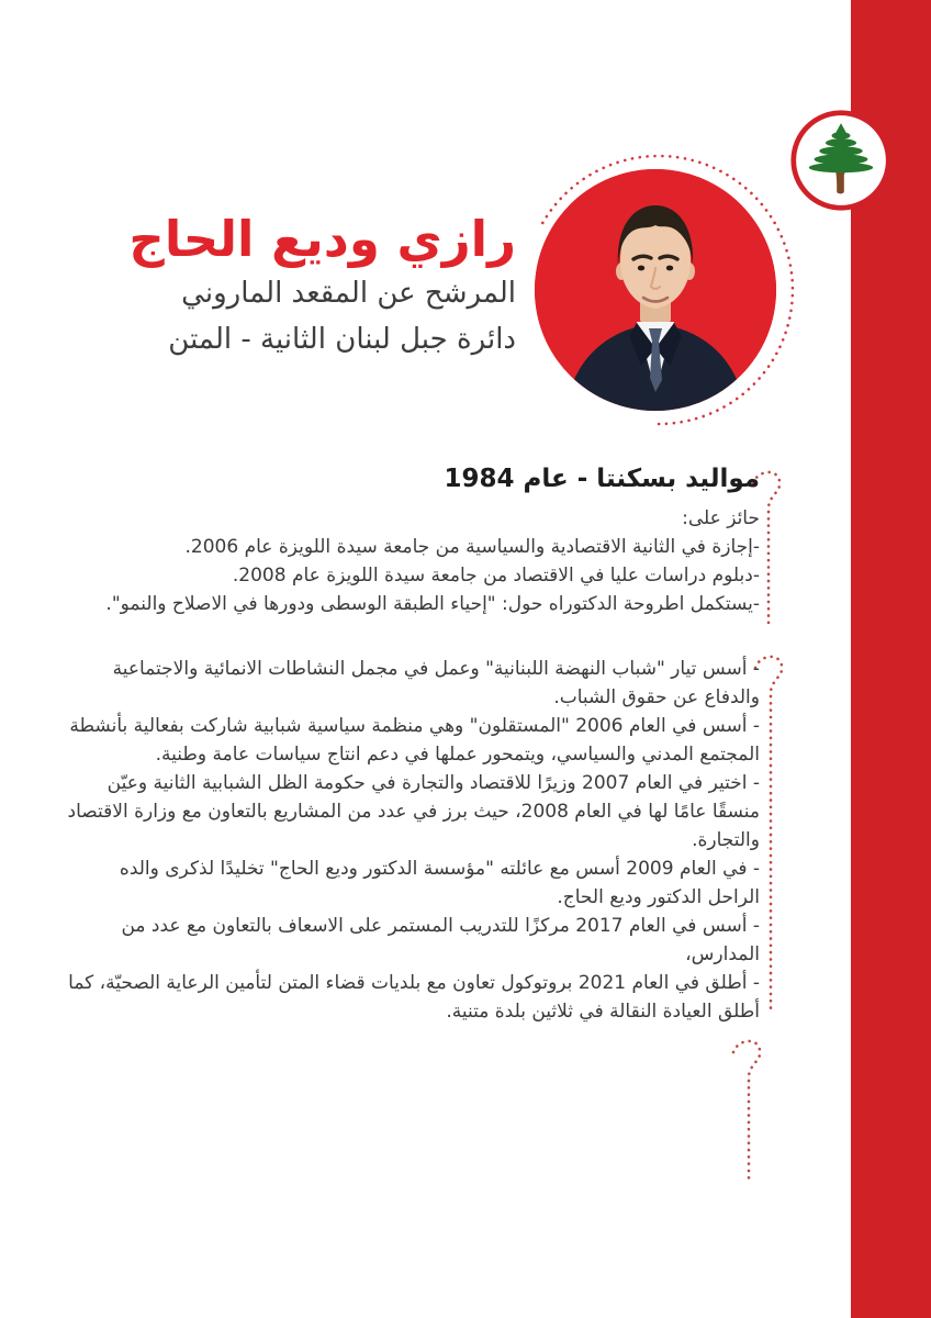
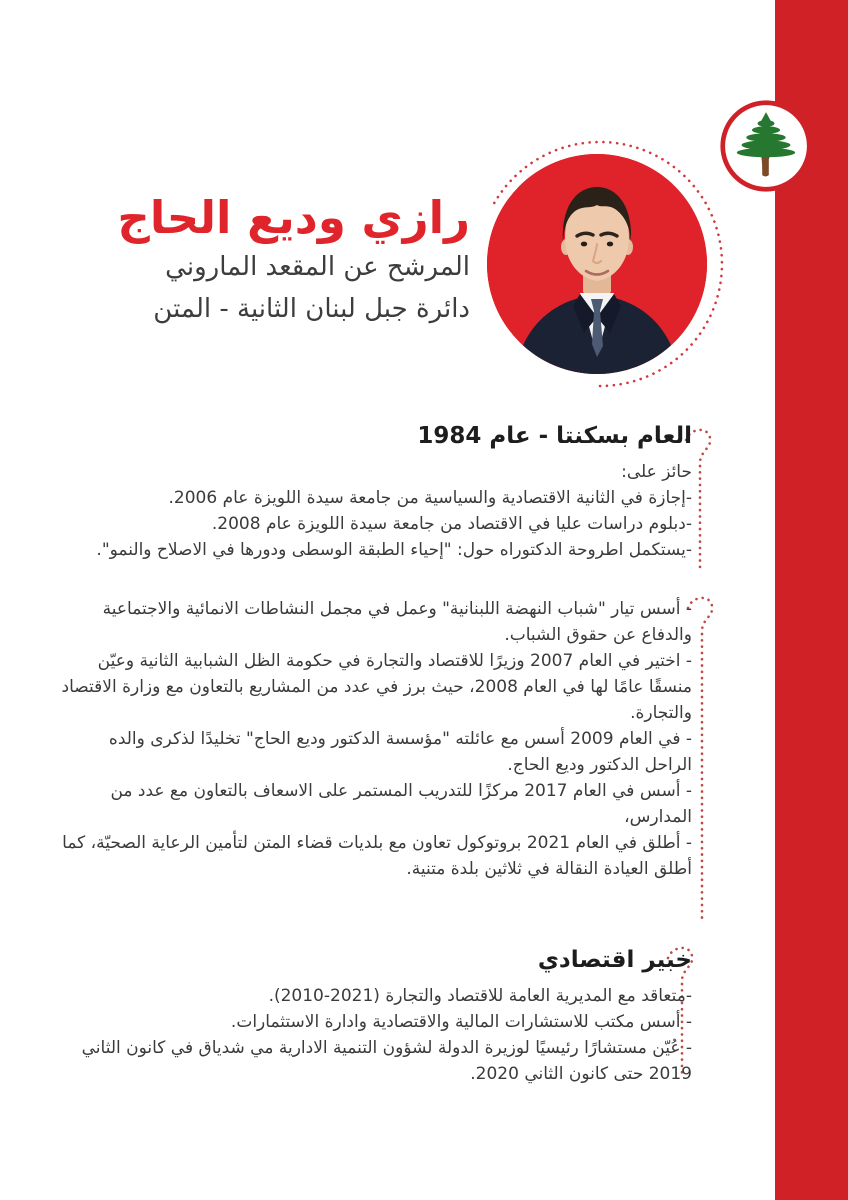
  رازي وديع الحاج
  المرشح عن المقعد الماروني
  دائرة جبل لبنان الثانية - المتن
- مواليد بسكنتا - عام 1984
+ العام بسكنتا - عام 1984
  حائز على:
  -إجازة في الثانية الاقتصادية والسياسية من جامعة سيدة اللويزة عام 2006.
  -دبلوم دراسات عليا في الاقتصاد من جامعة سيدة اللويزة عام 2008.
  -يستكمل اطروحة الدكتوراه حول: "إحياء الطبقة الوسطى ودورها في الاصلاح والنمو".
  - أسس تيار "شباب النهضة اللبنانية" وعمل في مجمل النشاطات الانمائية والاجتماعية والدفاع عن حقوق الشباب.
- - أسس في العام 2006 "المستقلون" وهي منظمة سياسية شبابية شاركت بفعالية بأنشطة المجتمع المدني والسياسي، ويتمحور عملها في دعم انتاج سياسات عامة وطنية.
  - اختير في العام 2007 وزيرًا للاقتصاد والتجارة في حكومة الظل الشبابية الثانية وعيّن منسقًا عامًا لها في العام 2008، حيث برز في عدد من المشاريع بالتعاون مع وزارة الاقتصاد والتجارة.
  - في العام 2009 أسس مع عائلته "مؤسسة الدكتور وديع الحاج" تخليدًا لذكرى والده الراحل الدكتور وديع الحاج.
  - أسس في العام 2017 مركزًا للتدريب المستمر على الاسعاف بالتعاون مع عدد من المدارس،
  - أطلق في العام 2021 بروتوكول تعاون مع بلديات قضاء المتن لتأمين الرعاية الصحيّة، كما أطلق العيادة النقالة في ثلاثين بلدة متنية.
+ خبير اقتصادي
+ -متعاقد مع المديرية العامة للاقتصاد والتجارة (2021-2010).
+ - أسس مكتب للاستشارات المالية والاقتصادية وادارة الاستثمارات.
+ - عُيّن مستشارًا رئيسيًا لوزيرة الدولة لشؤون التنمية الادارية مي شدياق في كانون الثاني 2019 حتى كانون الثاني 2020.
